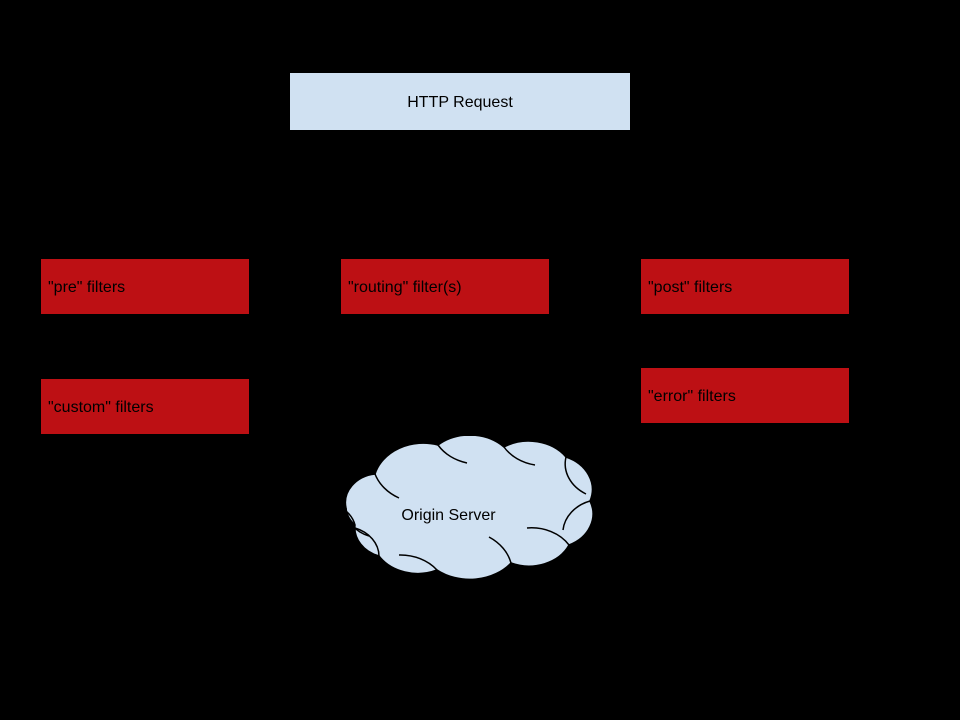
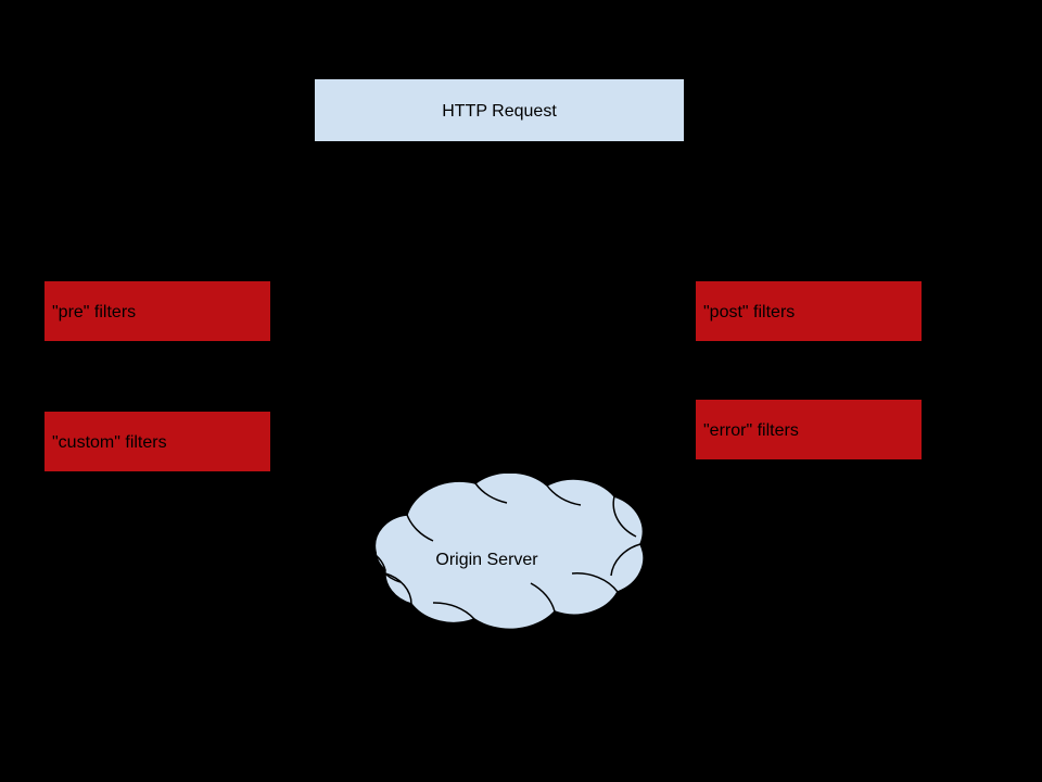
  HTTP Request
  "pre" filters
- "routing" filter(s)
  "post" filters
  "custom" filters
  "error" filters
  Origin Server
